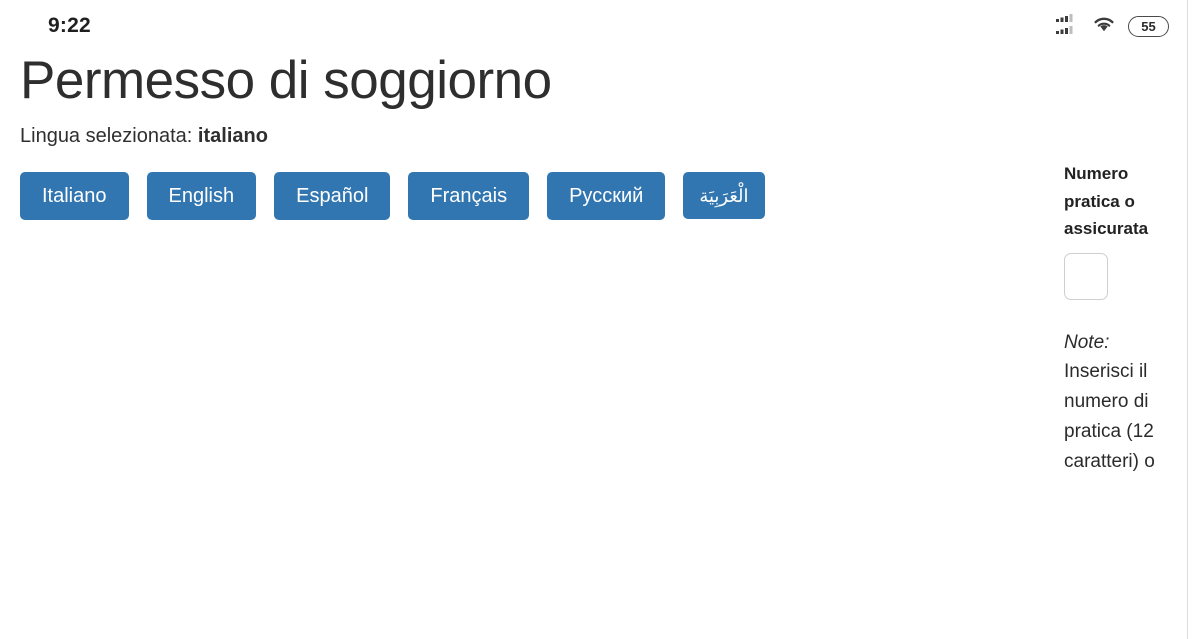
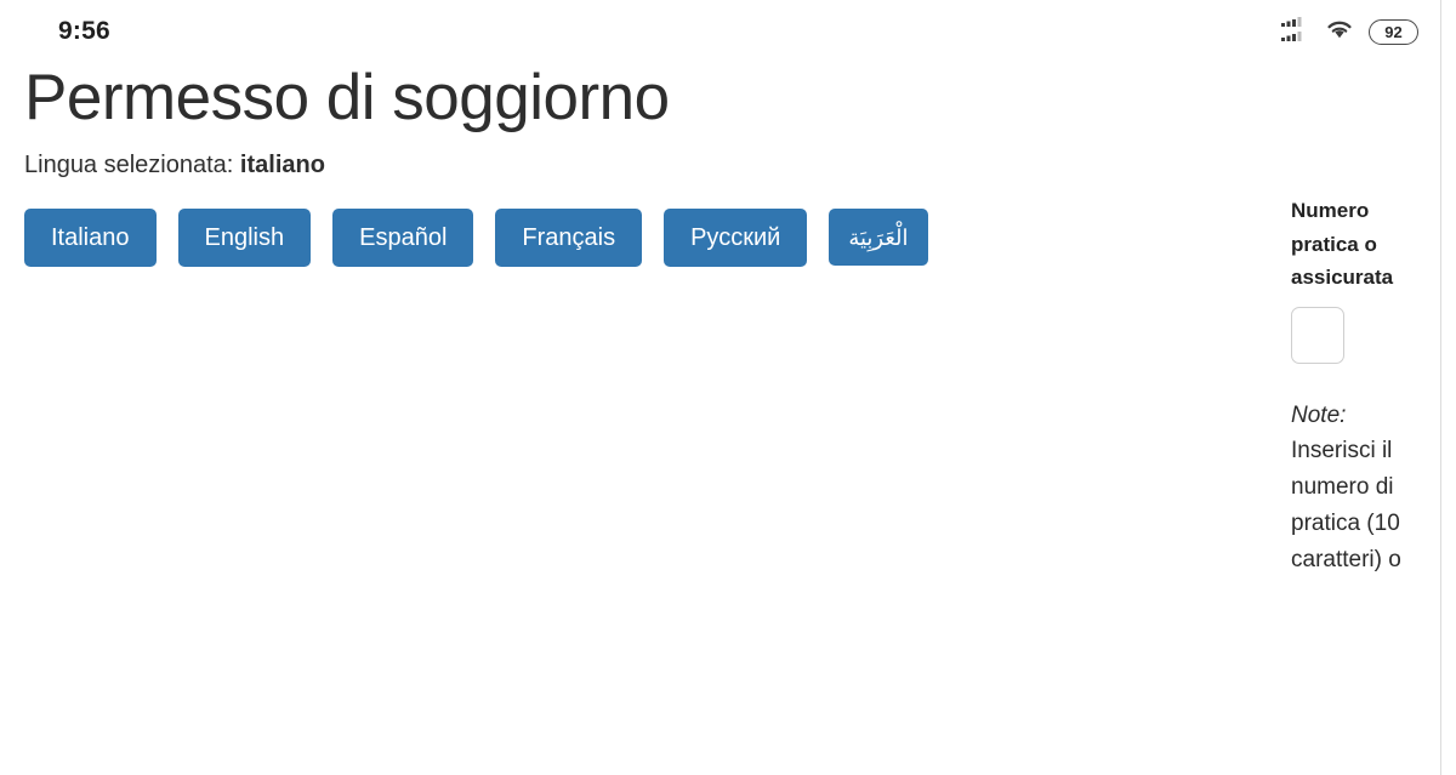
- 9:22
+ 9:56
- 55
+ 92
  Permesso di soggiorno
  Lingua selezionata: italiano
  Italiano
  English
  Español
  Français
  Русский
  الْعَرَبِيَة
  Numero pratica o assicurata
- Note: Inserisci il numero di pratica (12 caratteri) o
+ Note: Inserisci il numero di pratica (10 caratteri) o
